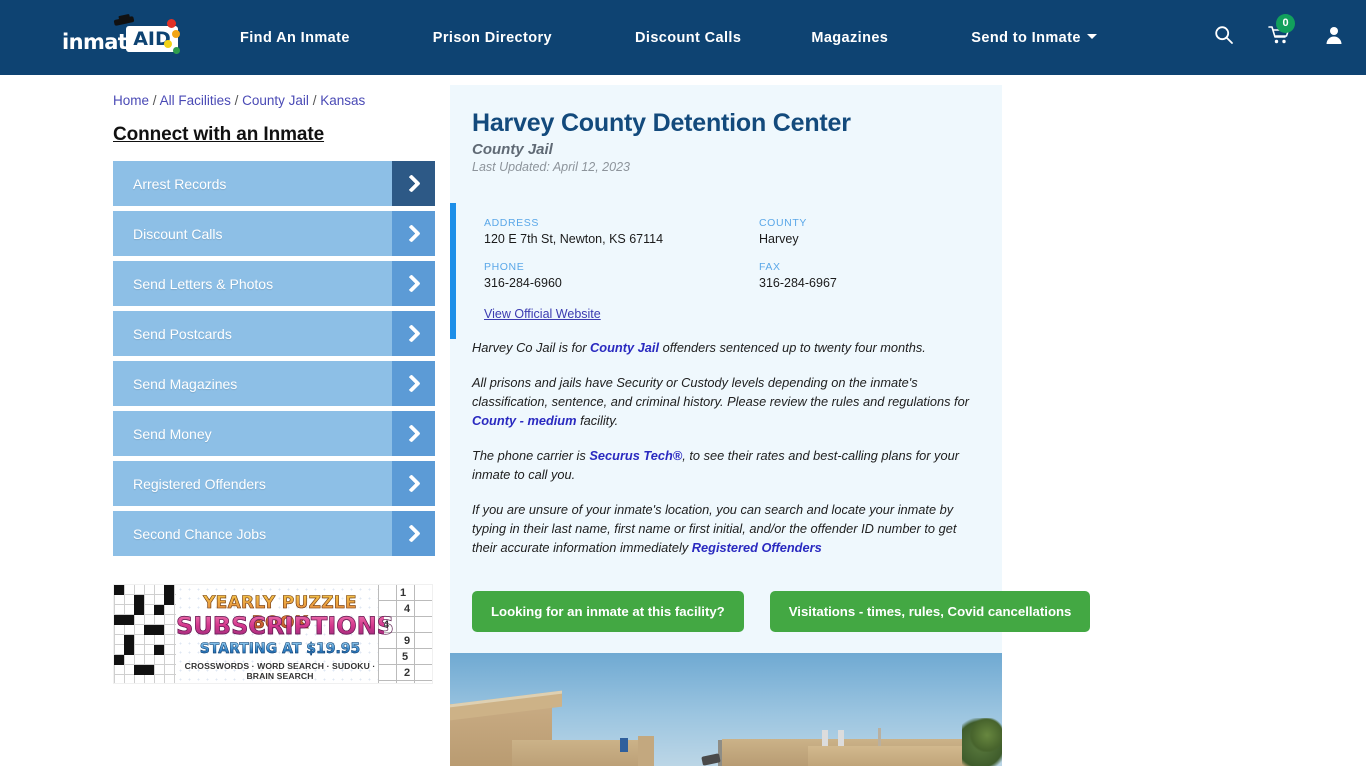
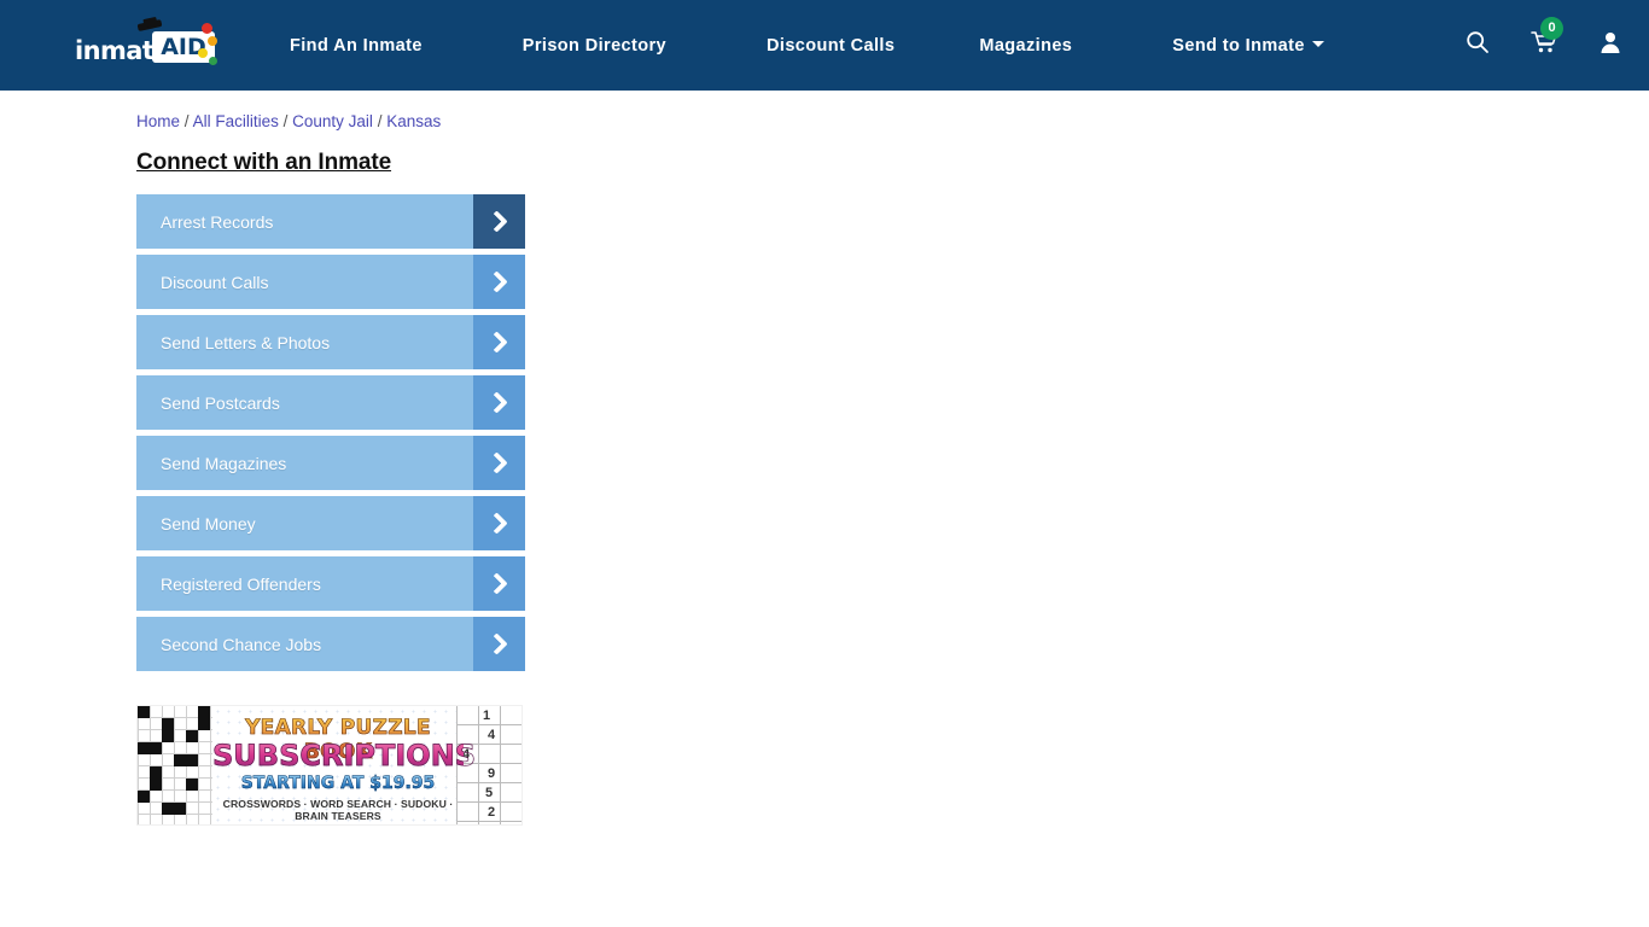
  inmat
  AID
  Find An Inmate
  Prison Directory
  Discount Calls
  Magazines
  Send to Inmate
  0
  Home / All Facilities / County Jail / Kansas
  Connect with an Inmate
  Arrest Records
  Discount Calls
  Send Letters & Photos
  Send Postcards
  Send Magazines
  Send Money
  Registered Offenders
  Second Chance Jobs
  1
  4
  4
  9
  5
  2
  YEARLY PUZZLE
  SUBSCRIPTIONS
  STARTING AT $19.95
- CROSSWORDS · WORD SEARCH · SUDOKU · BRAIN SEARCH
+ CROSSWORDS · WORD SEARCH · SUDOKU · BRAIN TEASERS
- Harvey County Detention Center
- County Jail
- Last Updated: April 12, 2023
- ADDRESS
- 120 E 7th St, Newton, KS 67114
- COUNTY
- Harvey
- PHONE
- 316-284-6960
- FAX
- 316-284-6967
- View Official Website
- Harvey Co Jail is for County Jail offenders sentenced up to twenty four months.
- All prisons and jails have Security or Custody levels depending on the inmate's classification, sentence, and criminal history. Please review the rules and regulations for County - medium facility.
- The phone carrier is Securus Tech®, to see their rates and best-calling plans for your inmate to call you.
- If you are unsure of your inmate's location, you can search and locate your inmate by typing in their last name, first name or first initial, and/or the offender ID number to get their accurate information immediately Registered Offenders
- Looking for an inmate at this facility?
- Visitations - times, rules, Covid cancellations
